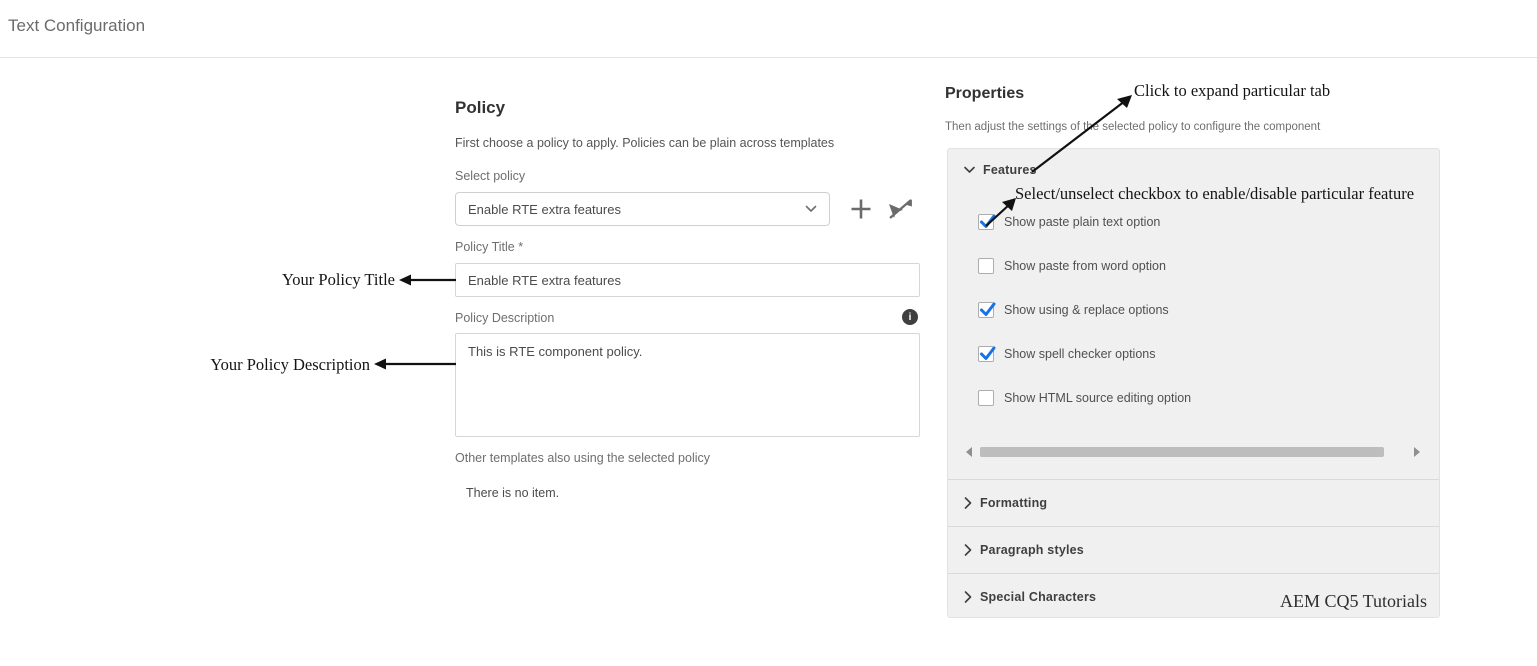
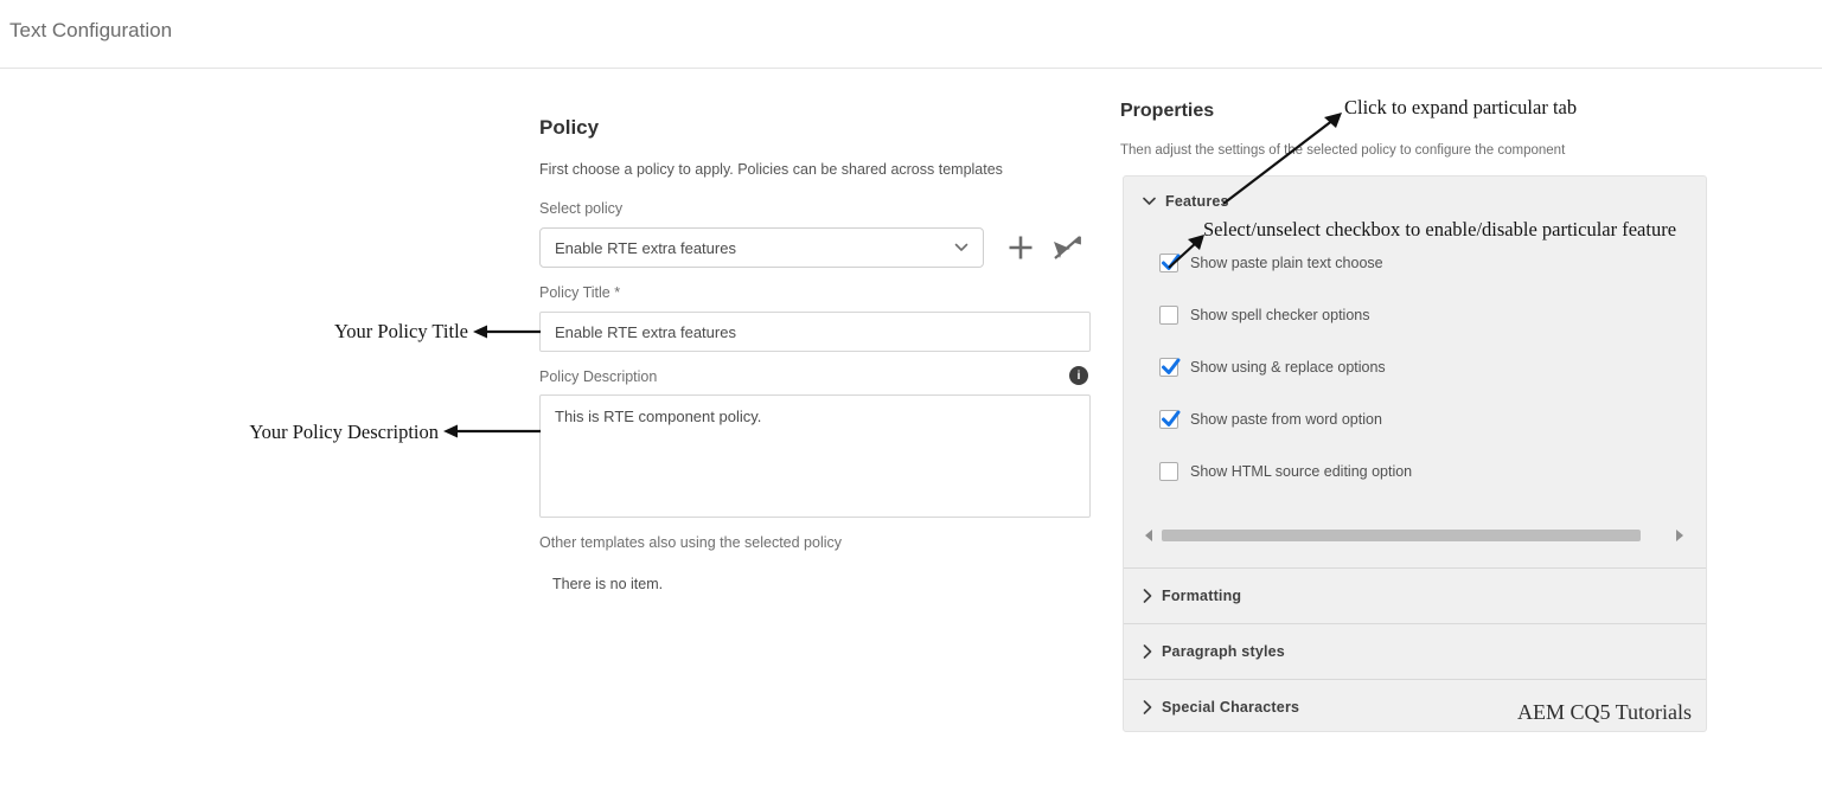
  Text Configuration
  Policy
- First choose a policy to apply. Policies can be plain across templates
+ First choose a policy to apply. Policies can be shared across templates
  Select policy
  Enable RTE extra features
  Policy Title *
  Enable RTE extra features
  Policy Description
  i
  This is RTE component policy.
  Other templates also using the selected policy
  There is no item.
  Properties
  Then adjust the settings of te selected policy to configure the component
  Feature
- Show paste plain text option
+ Show paste plain text choose
- Show paste from word option
+ Show spell checker options
  Show using & replace options
- Show spell checker options
+ Show paste from word option
  Show HTML source editing option
  Formatting
  Paragraph styles
  Special Characters
  Your Policy Title
  Your Policy Description
  Click to expand particular tab
  Select/unselect checkbox to enable/disable particular feature
  AEM CQ5 Tutorials
